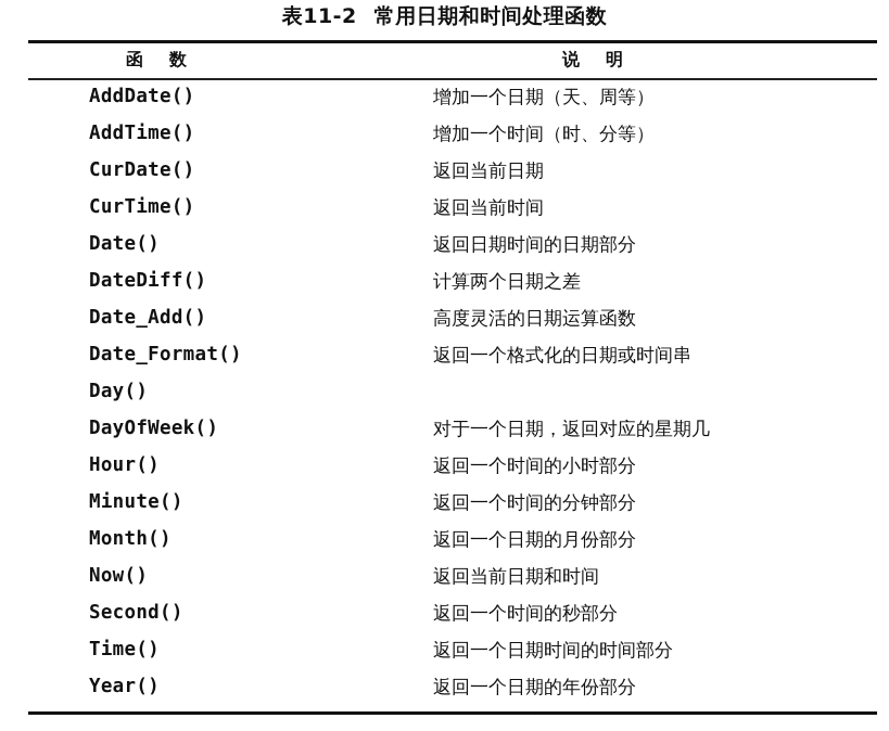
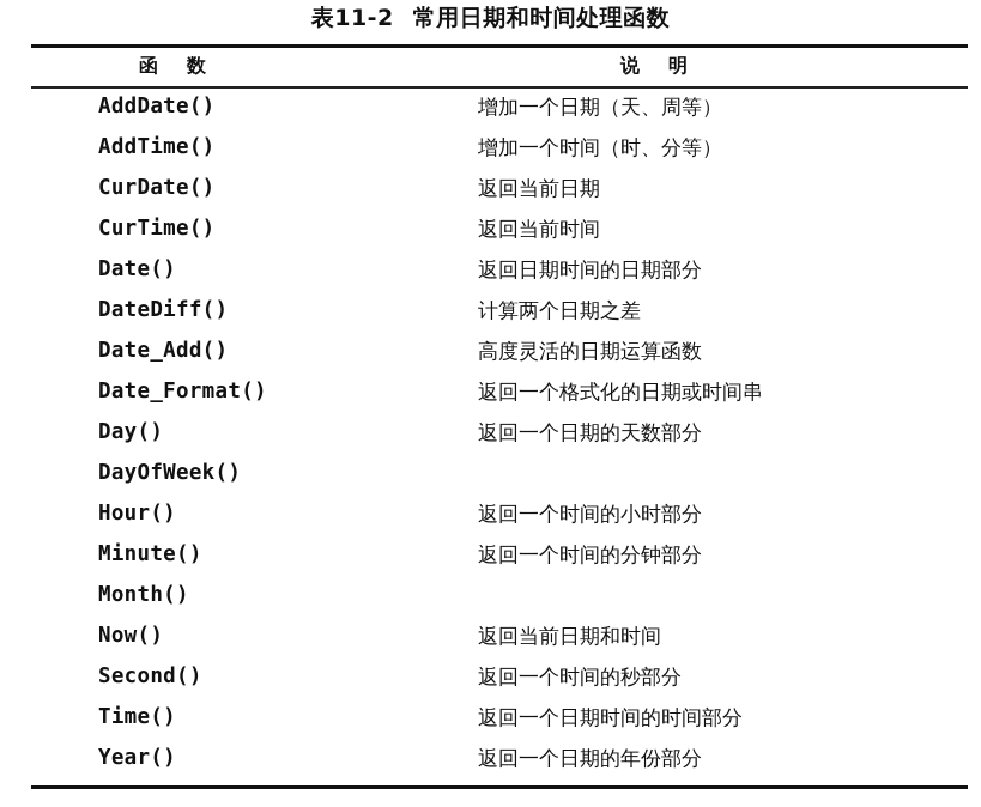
  表11-2 常用日期和时间处理函数
  函数
  说明
  AddDate()
  增加一个日期（天、周等）
  AddTime()
  增加一个时间（时、分等）
  CurDate()
  返回当前日期
  CurTime()
  返回当前时间
  Date()
  返回日期时间的日期部分
  DateDiff()
  计算两个日期之差
  Date_Add()
  高度灵活的日期运算函数
  Date_Format()
  返回一个格式化的日期或时间串
  Day()
+ 返回一个日期的天数部分
  DayOfWeek()
- 对于一个日期，返回对应的星期几
  Hour()
  返回一个时间的小时部分
  Minute()
  返回一个时间的分钟部分
  Month()
- 返回一个日期的月份部分
  Now()
  返回当前日期和时间
  Second()
  返回一个时间的秒部分
  Time()
  返回一个日期时间的时间部分
  Year()
  返回一个日期的年份部分
